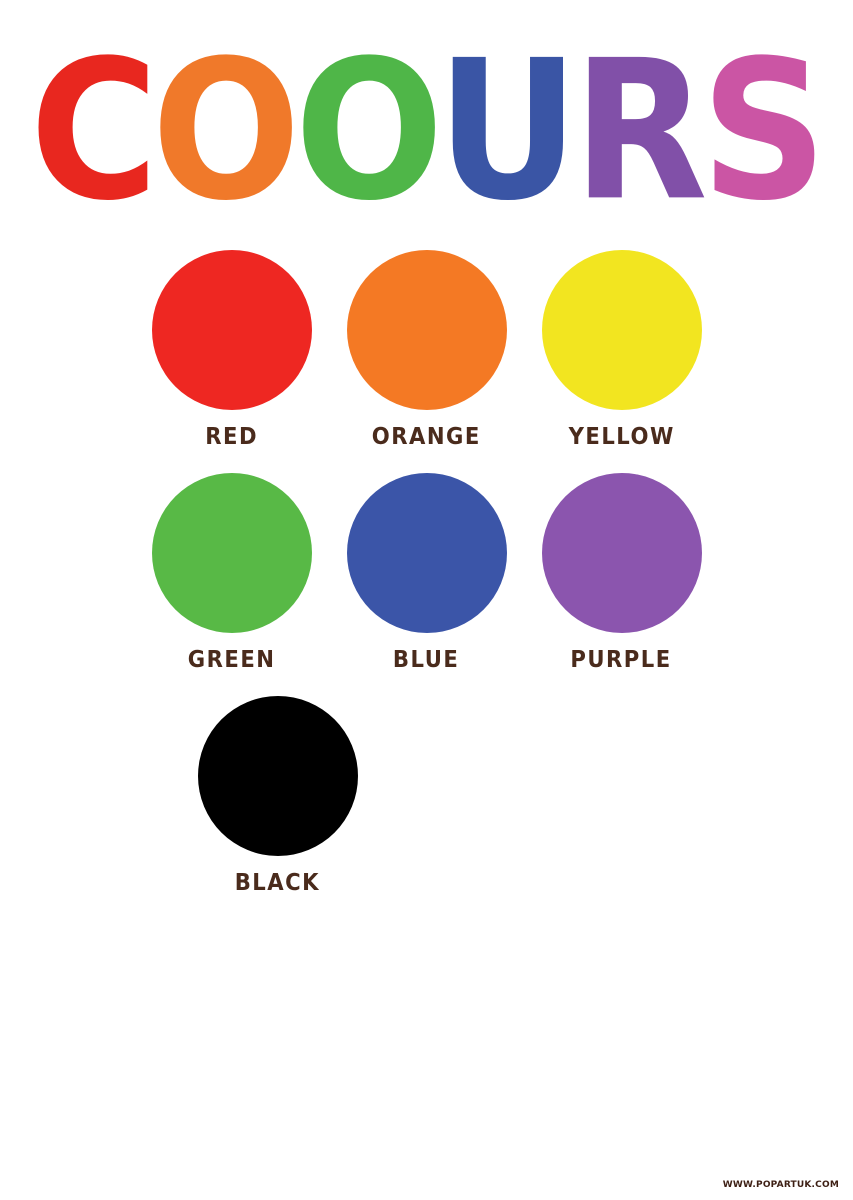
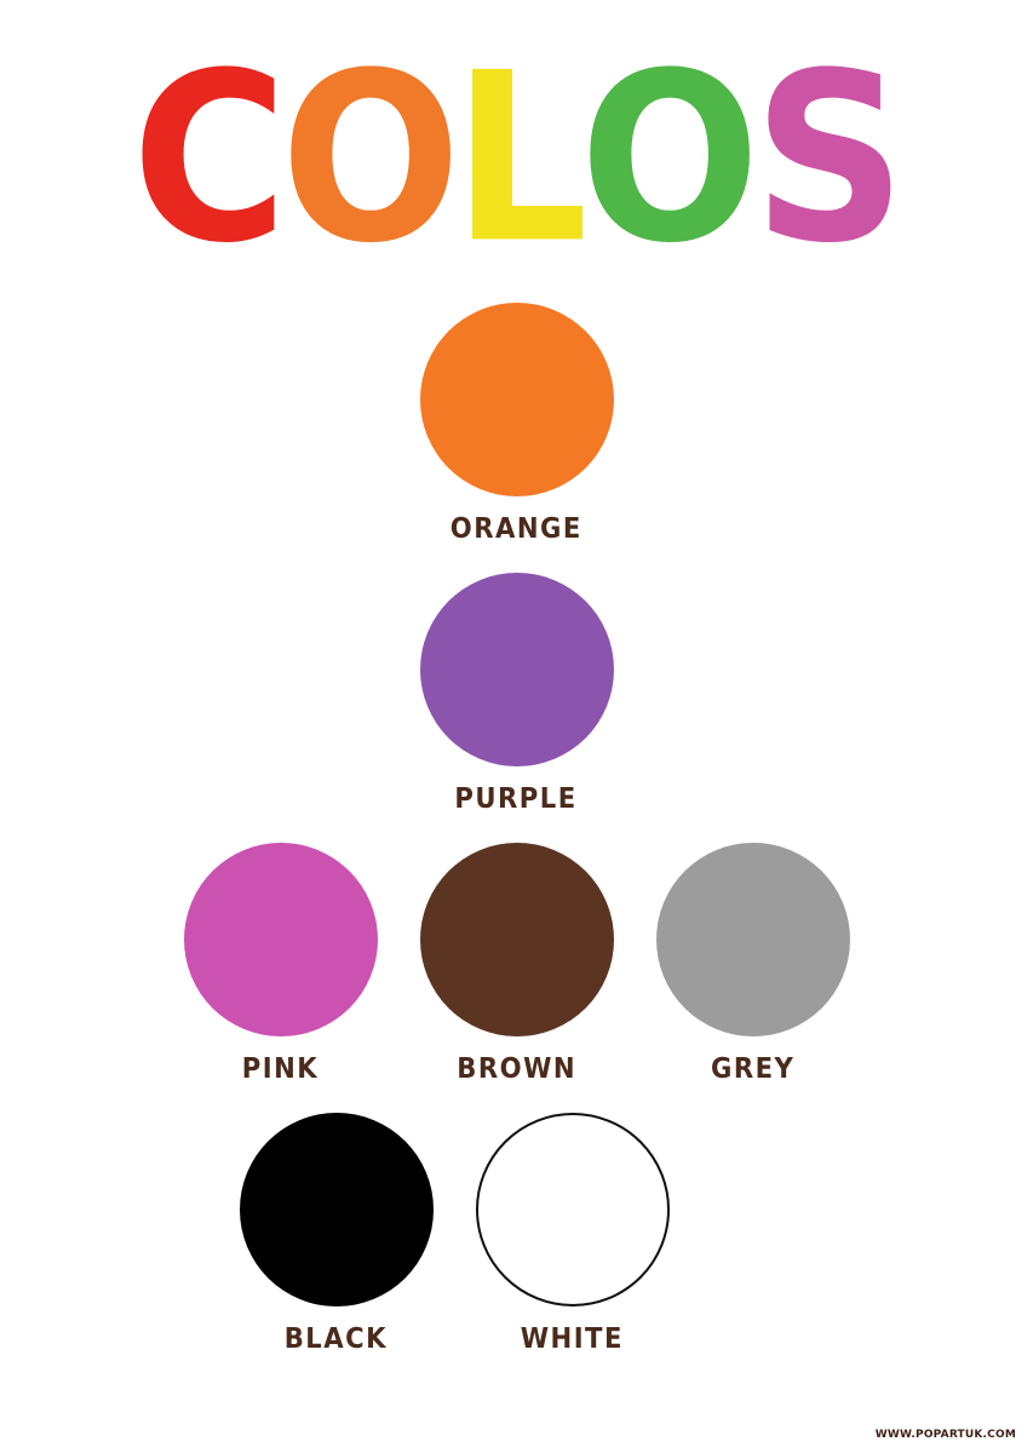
  C
  O
+ L
  O
- U
- R
  S
- RED
  ORANGE
- YELLOW
- GREEN
- BLUE
  PURPLE
+ PINK
+ BROWN
+ GREY
  BLACK
+ WHITE
  WWW.POPARTUK.COM
